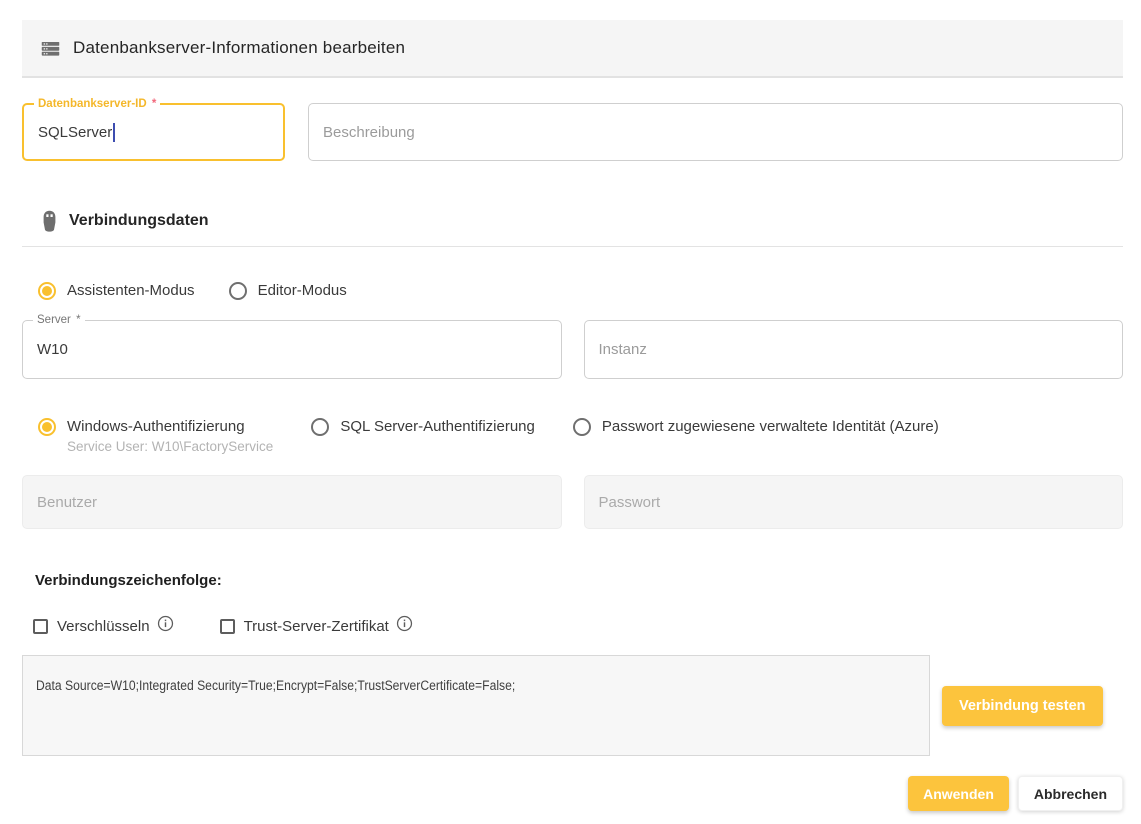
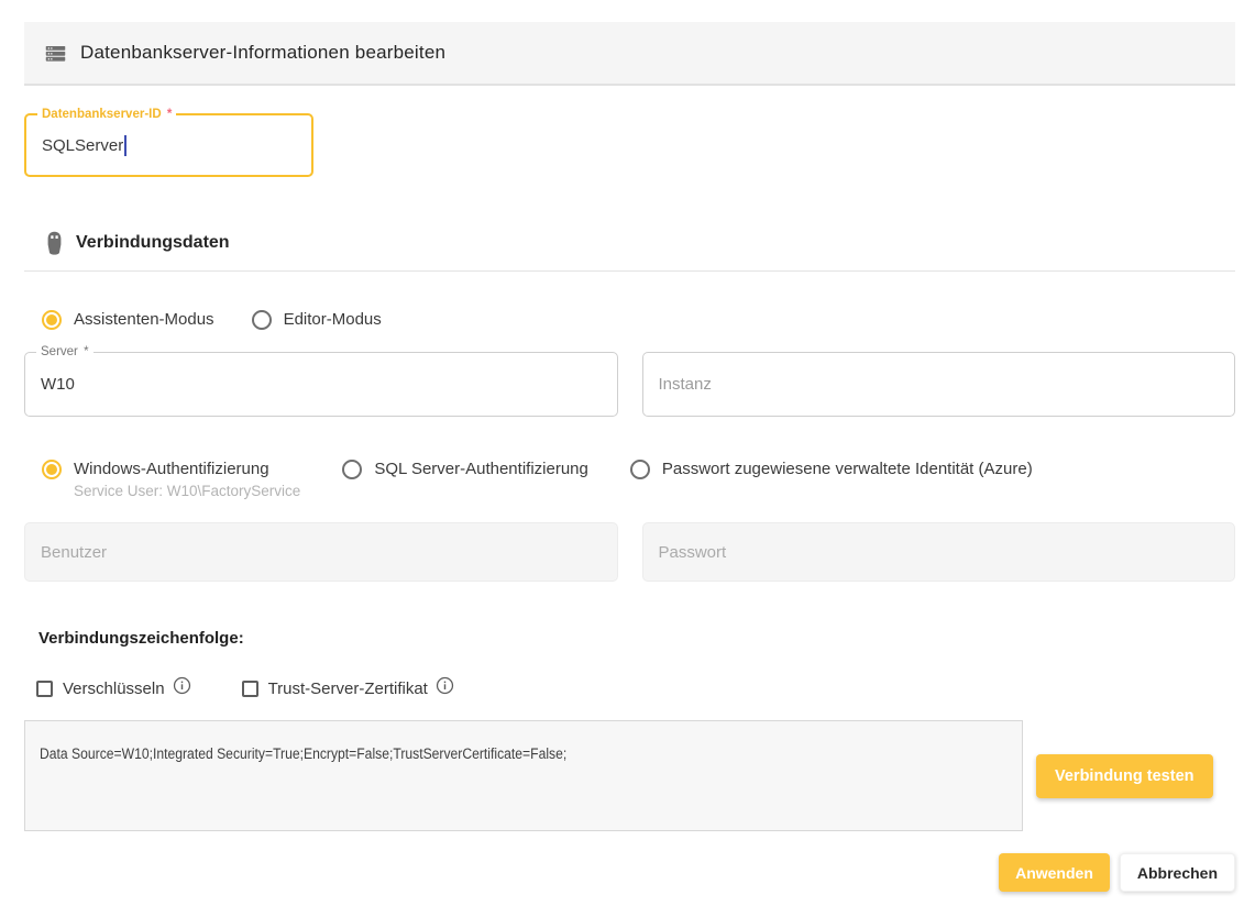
  Datenbankserver-Informationen bearbeiten
  Datenbankserver-ID *
  SQLServer
- Beschreibung
  Verbindungsdaten
  Assistenten-Modus
  Editor-Modus
  Server *
  W10
  Instanz
  Windows-Authentifizierung
  Service User: W10\FactoryService
  SQL Server-Authentifizierung
  Passwort zugewiesene verwaltete Identität (Azure)
  Benutzer
  Passwort
  Verbindungszeichenfolge:
  Verschlüsseln
  Trust-Server-Zertifikat
  Data Source=W10;Integrated Security=True;Encrypt=False;TrustServerCertificate=False;
  Verbindung testen
  Anwenden
  Abbrechen
